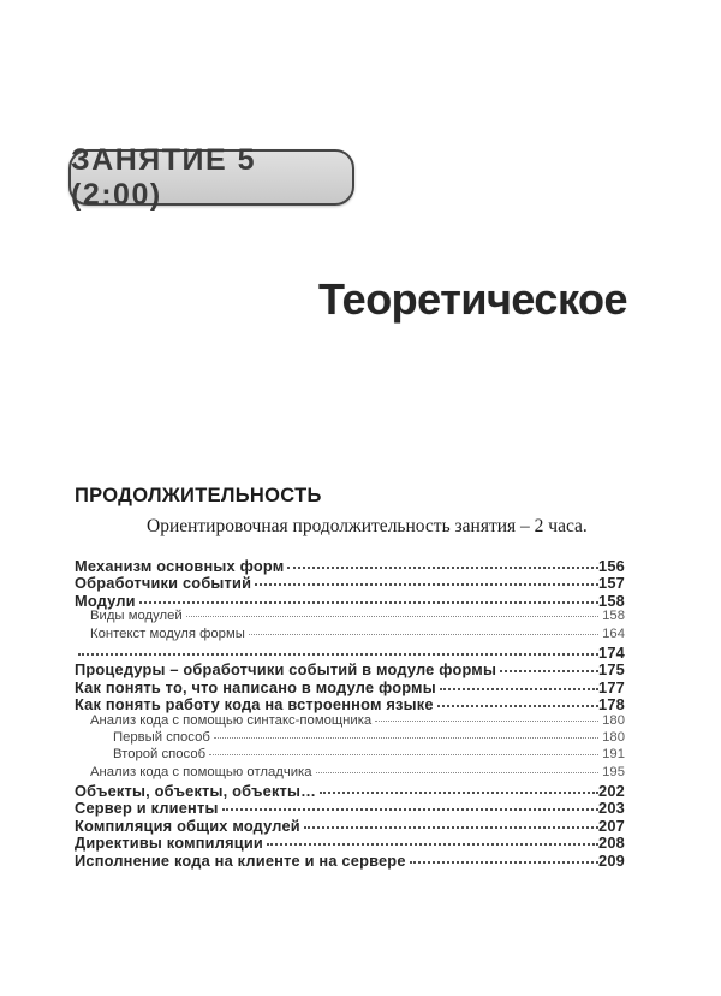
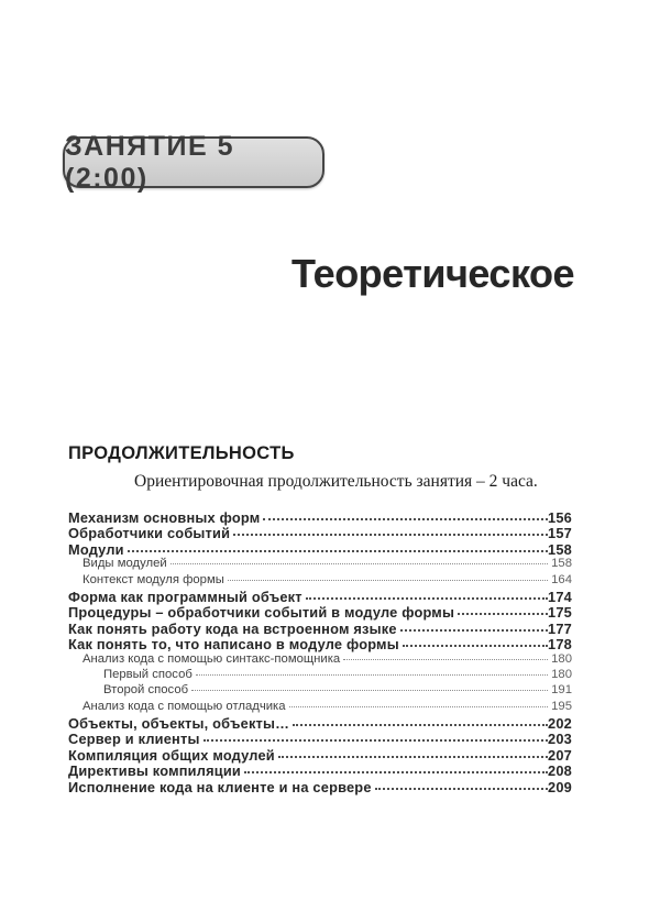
  ЗАНЯТИЕ 5 (2:00)
  Теоретическое
  ПРОДОЛЖИТЕЛЬНОСТЬ
  Ориентировочная продолжительность занятия – 2 часа.
  Механизм основных форм
  156
  Обработчики событий
  157
  Модули
  158
  Виды модулей
  158
  Контекст модуля формы
  164
+ Форма как программный объект
  174
  Процедуры – обработчики событий в модуле формы
  175
- Как понять то, что написано в модуле формы
+ Как понять работу кода на встроенном языке
  177
- Как понять работу кода на встроенном языке
+ Как понять то, что написано в модуле формы
  178
  Анализ кода с помощью синтакс-помощника
  180
  Первый способ
  180
  Второй способ
  191
  Анализ кода с помощью отладчика
  195
  Объекты, объекты, объекты…
  202
  Сервер и клиенты
  203
  Компиляция общих модулей
  207
  Директивы компиляции
  208
  Исполнение кода на клиенте и на сервере
  209
